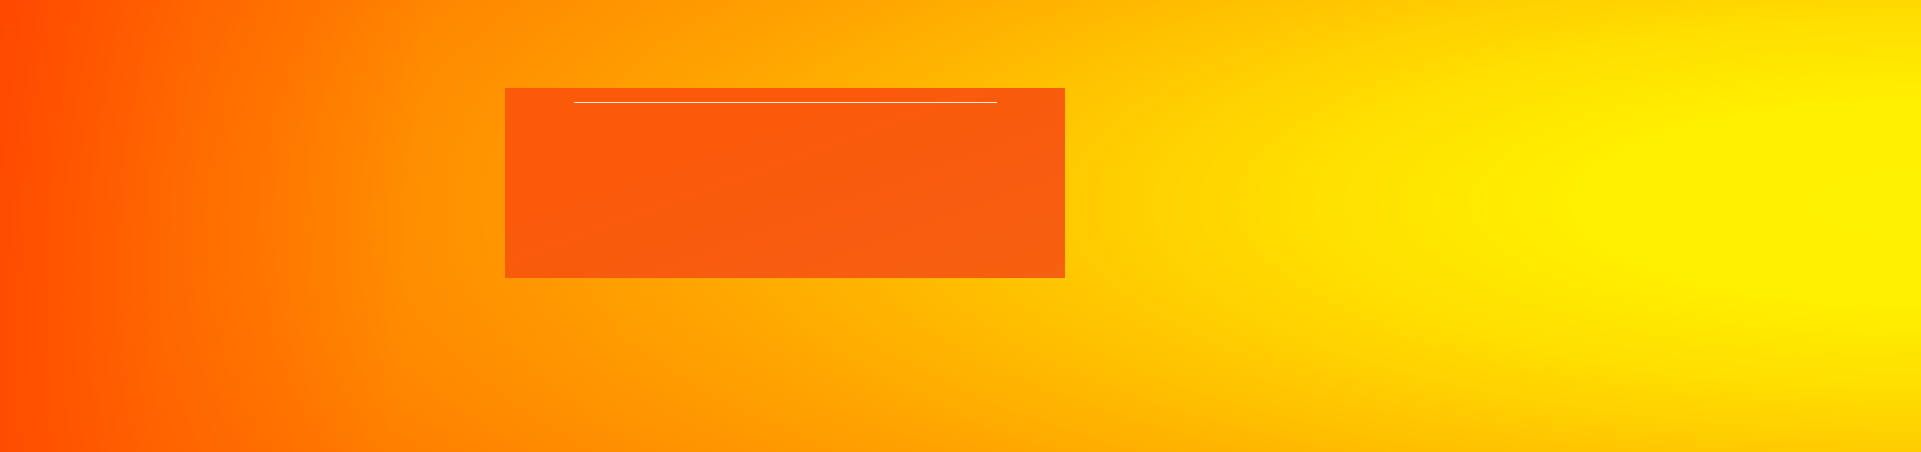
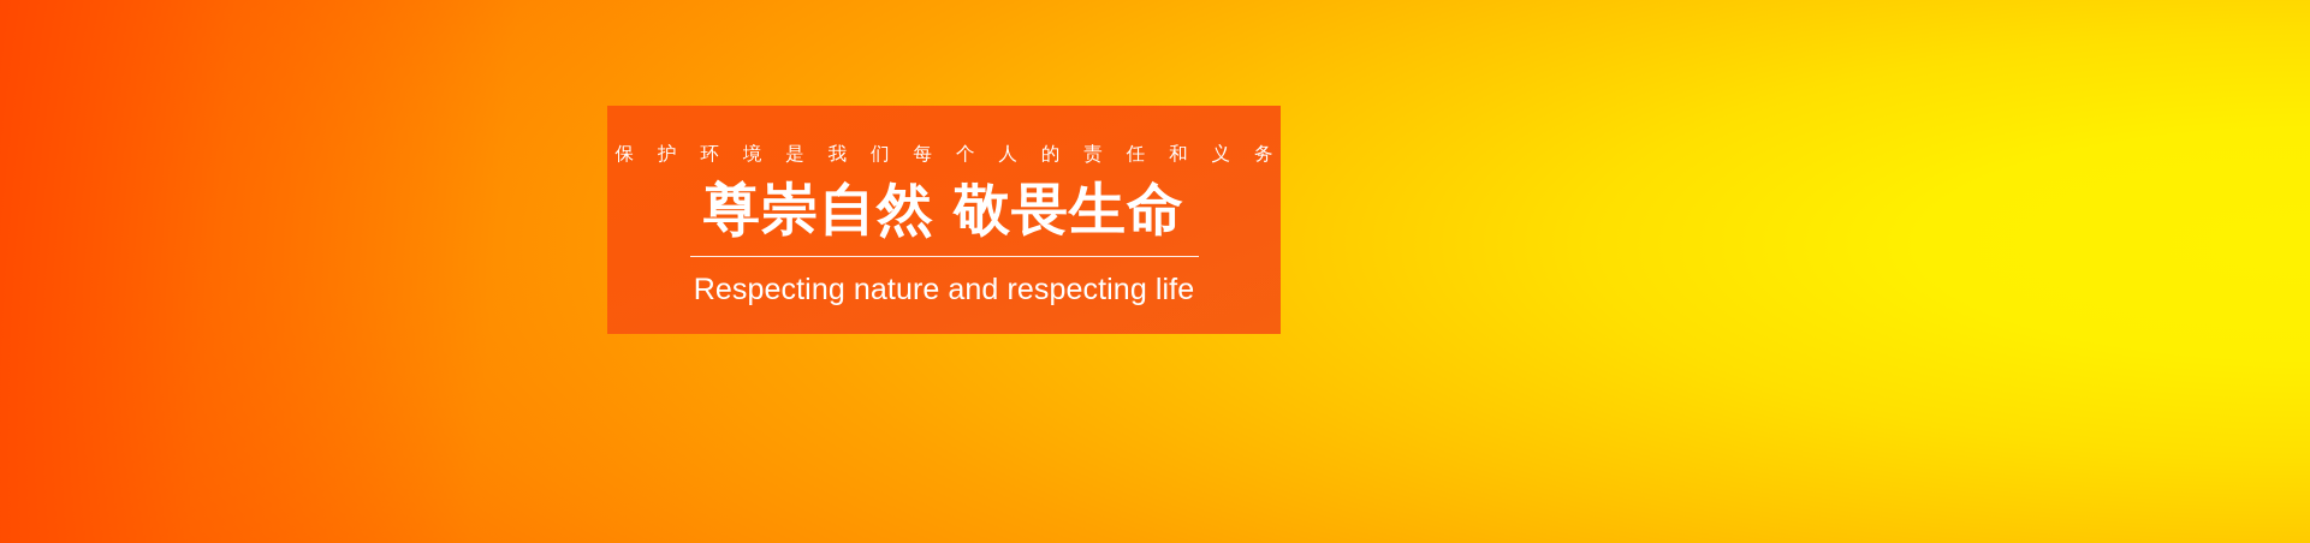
+ 保 护 环 境 是 我 们 每 个 人 的 责 任 和 义 务
+ 尊崇自然 敬畏生命
+ Respecting nature and respecting life
